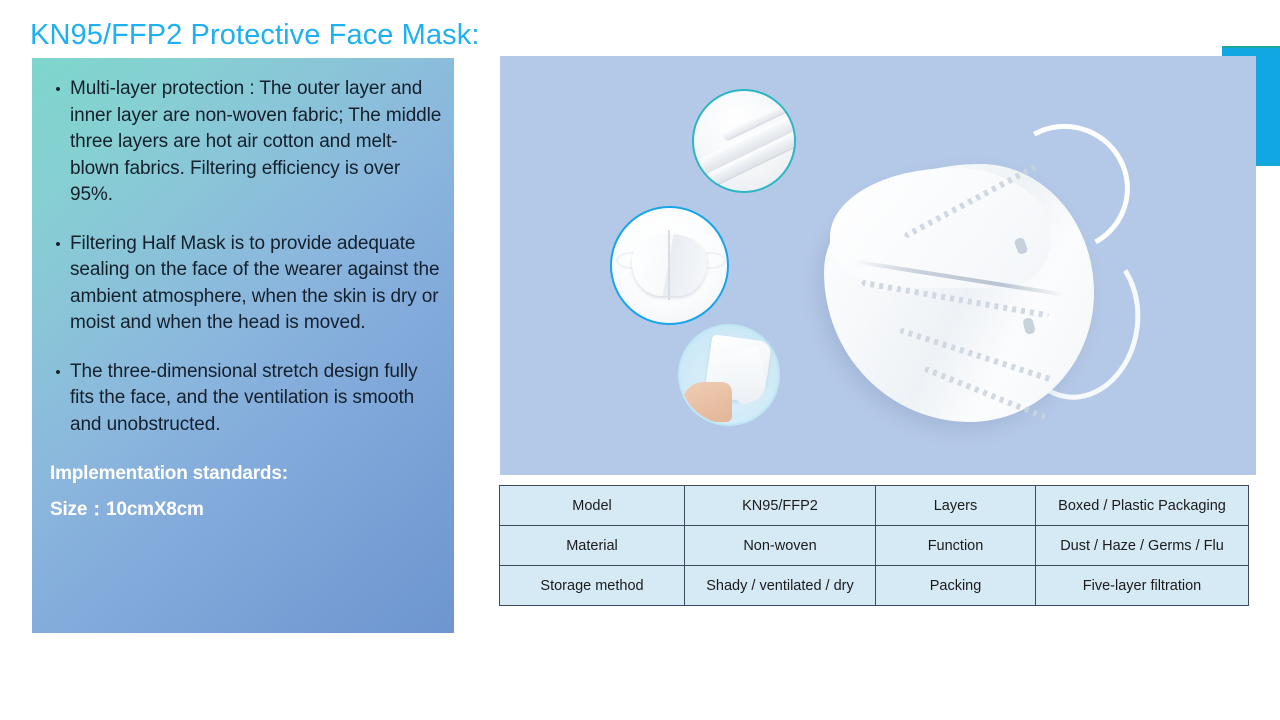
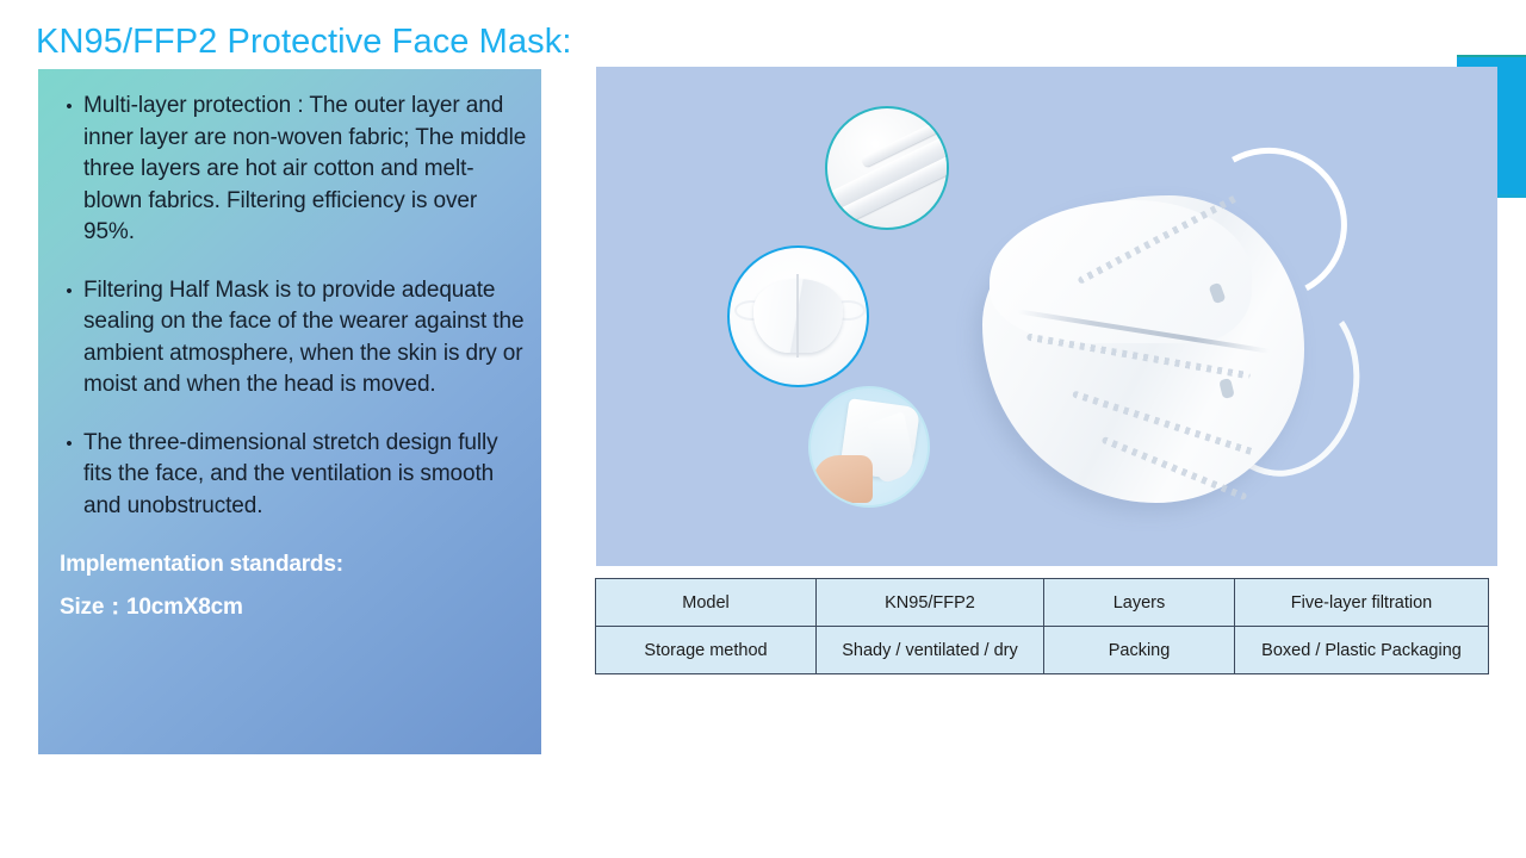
  KN95/FFP2 Protective Face Mask:
  •
  Multi-layer protection : The outer layer and inner layer are non-woven fabric; The middle three layers are hot air cotton and melt-blown fabrics. Filtering efficiency is over 95%.
  •
  Filtering Half Mask is to provide adequate sealing on the face of the wearer against the ambient atmosphere, when the skin is dry or moist and when the head is moved.
  •
  The three-dimensional stretch design fully fits the face, and the ventilation is smooth and unobstructed.
  Implementation standards:
  Size：10cmX8cm
- Model	KN95/FFP2	Layers	Boxed / Plastic Packaging
+ Model	KN95/FFP2	Layers	Five-layer filtration
- Material	Non-woven	Function	Dust / Haze / Germs / Flu
- Storage method	Shady / ventilated / dry	Packing	Five-layer filtration
+ Storage method	Shady / ventilated / dry	Packing	Boxed / Plastic Packaging
